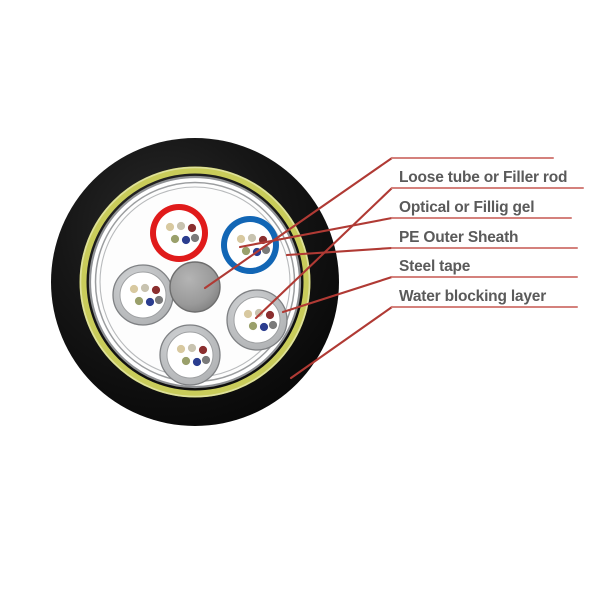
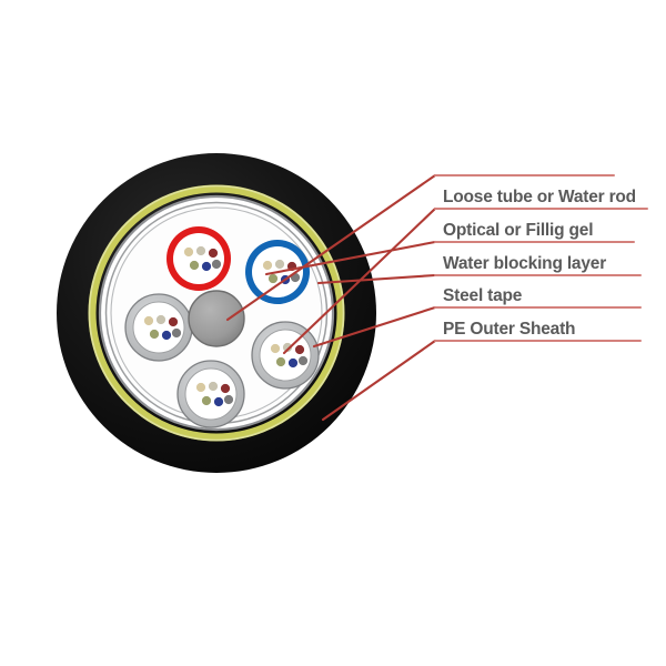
- Loose tube or Filler rod
+ Loose tube or Water rod
  Optical or Fillig gel
- PE Outer Sheath
+ Water blocking layer
  Steel tape
- Water blocking layer
+ PE Outer Sheath
